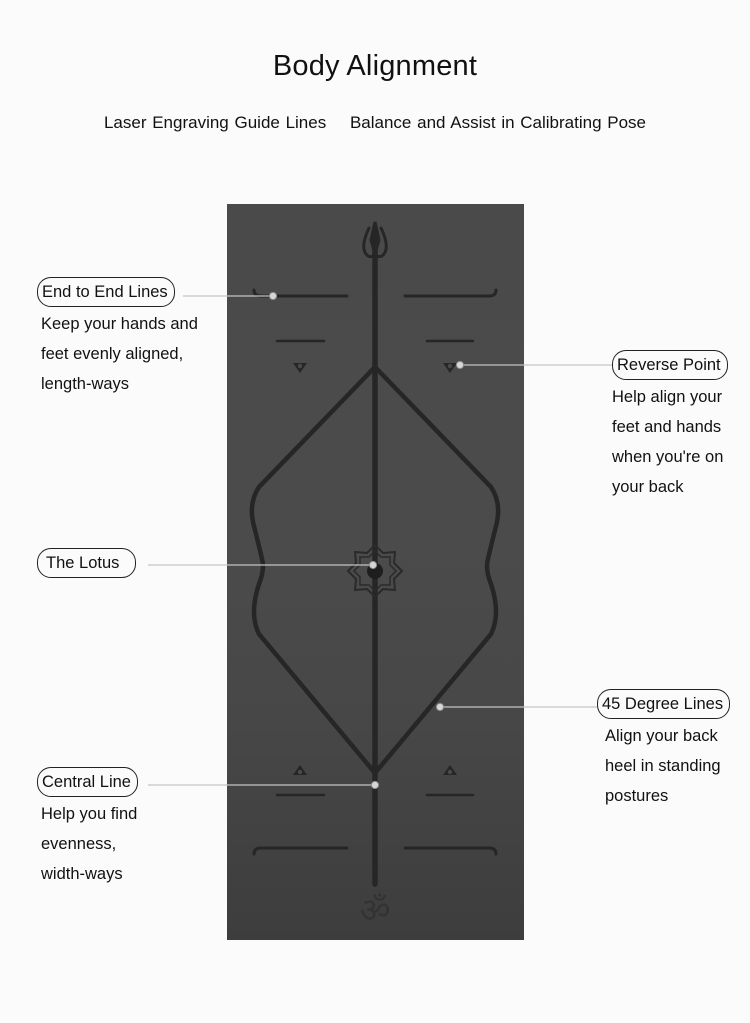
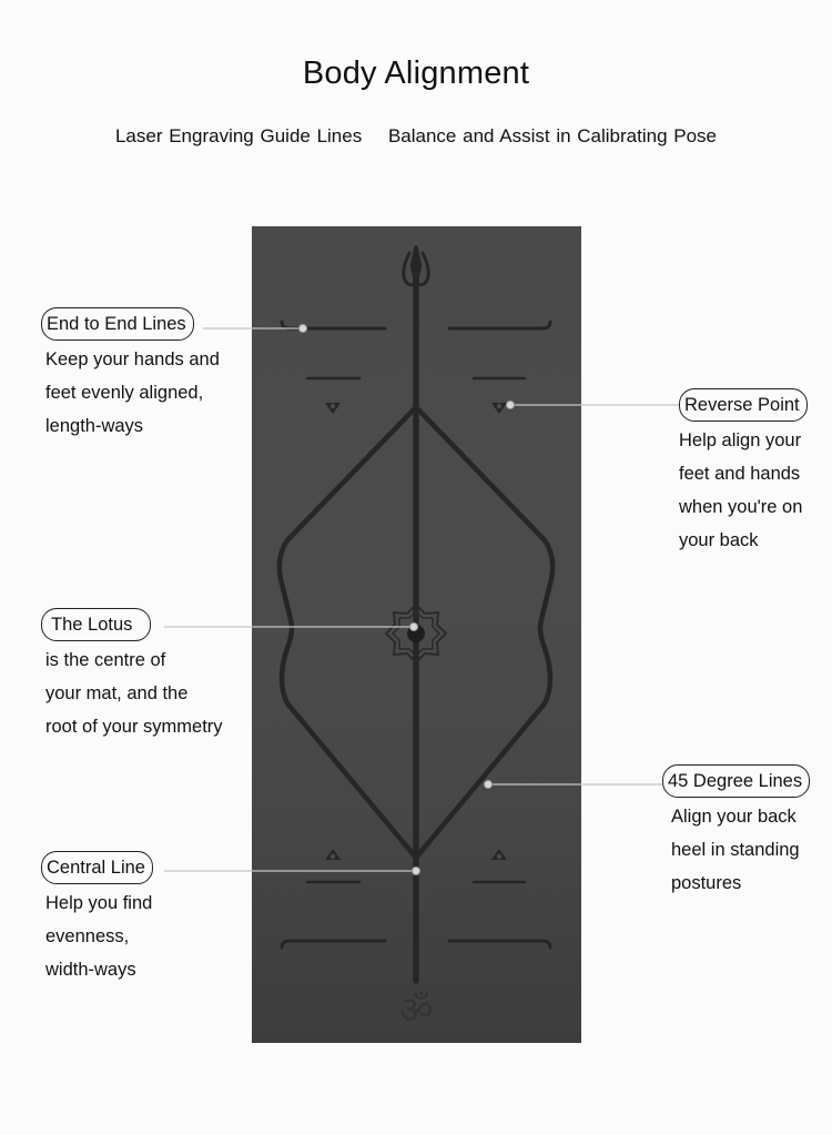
  Body Alignment
  Laser Engraving Guide Lines Balance and Assist in Calibrating Pose
  End to End Lines
  Keep your hands and
  feet evenly aligned,
  length-ways
  Reverse Point
  Help align your
  feet and hands
  when you're on
  your back
  The Lotus
+ is the centre of
+ your mat, and the
+ root of your symmetry
  45 Degree Lines
  Align your back
  heel in standing
  postures
  Central Line
  Help you find
  evenness,
  width-ways
